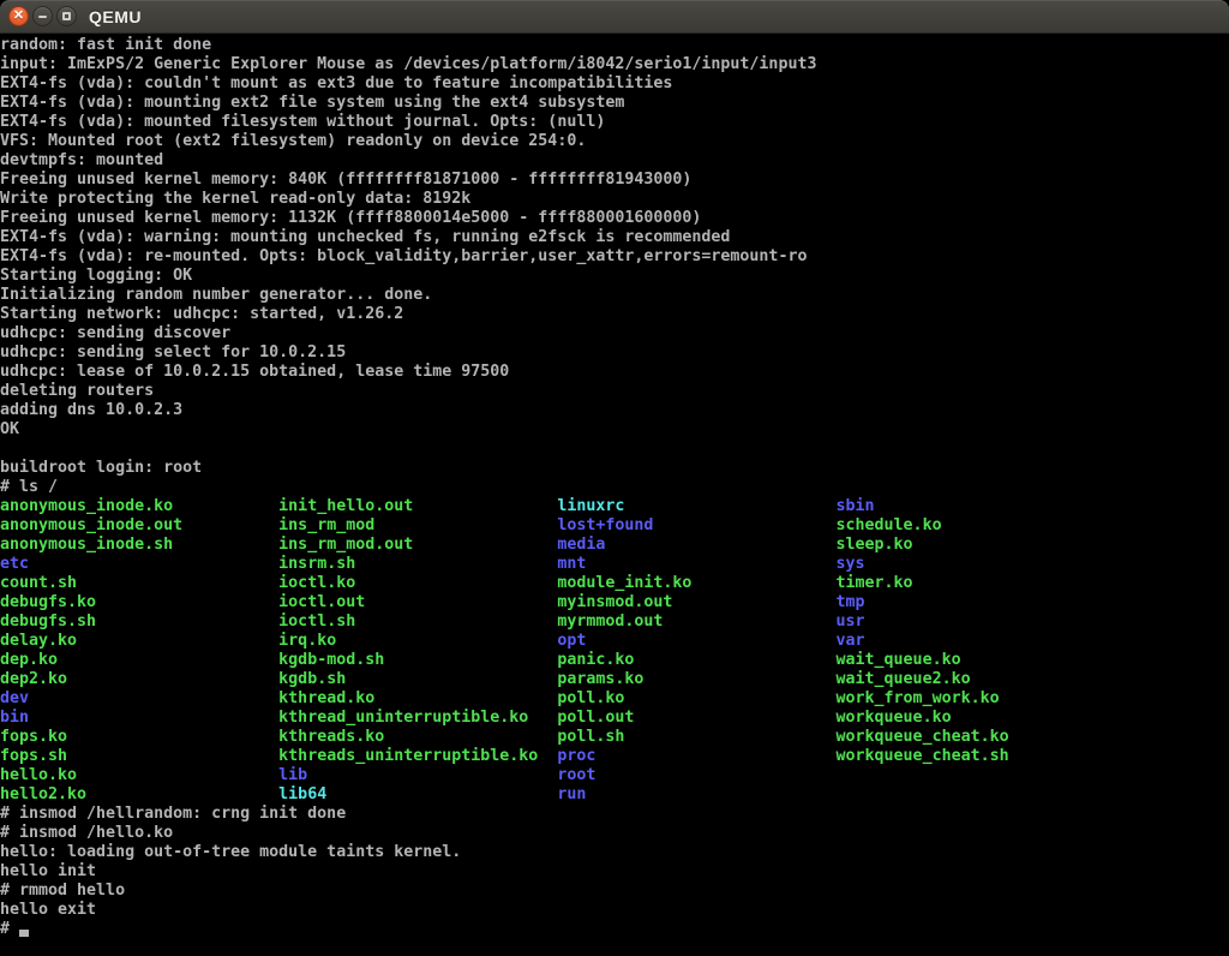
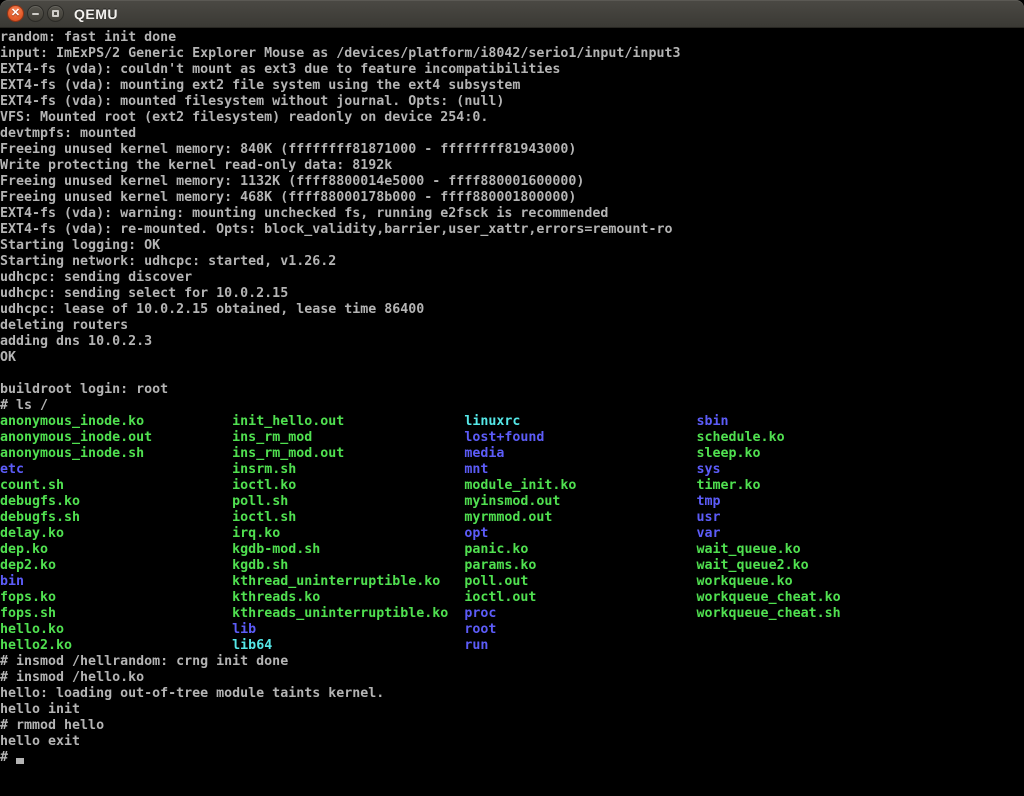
  ✕
  QEMU
  random: fast init done
  input: ImExPS/2 Generic Explorer Mouse as /devices/platform/i8042/serio1/input/input3
  EXT4-fs (vda): couldn't mount as ext3 due to feature incompatibilities
  EXT4-fs (vda): mounting ext2 file system using the ext4 subsystem
  EXT4-fs (vda): mounted filesystem without journal. Opts: (null)
  VFS: Mounted root (ext2 filesystem) readonly on device 254:0.
  devtmpfs: mounted
  Freeing unused kernel memory: 840K (ffffffff81871000 - ffffffff81943000)
  Write protecting the kernel read-only data: 8192k
  Freeing unused kernel memory: 1132K (ffff8800014e5000 - ffff880001600000)
+ Freeing unused kernel memory: 468K (ffff88000178b000 - ffff880001800000)
  EXT4-fs (vda): warning: mounting unchecked fs, running e2fsck is recommended
  EXT4-fs (vda): re-mounted. Opts: block_validity,barrier,user_xattr,errors=remount-ro
  Starting logging: OK
- Initializing random number generator... done.
  Starting network: udhcpc: started, v1.26.2
  udhcpc: sending discover
  udhcpc: sending select for 10.0.2.15
- udhcpc: lease of 10.0.2.15 obtained, lease time 97500
+ udhcpc: lease of 10.0.2.15 obtained, lease time 86400
  deleting routers
  adding dns 10.0.2.3
  OK
  buildroot login: root
  # ls /
  anonymous_inode.ko init_hello.out linuxrc sbin
  anonymous_inode.out ins_rm_mod lost+found schedule.ko
  anonymous_inode.sh ins_rm_mod.out media sleep.ko
  etc insrm.sh mnt sys
  count.sh ioctl.ko module_init.ko timer.ko
- debugfs.ko ioctl.out myinsmod.out tmp
+ debugfs.ko poll.sh myinsmod.out tmp
  debugfs.sh ioctl.sh myrmmod.out usr
  delay.ko irq.ko opt var
  dep.ko kgdb-mod.sh panic.ko wait_queue.ko
  dep2.ko kgdb.sh params.ko wait_queue2.ko
- dev kthread.ko poll.ko work_from_work.ko
  bin kthread_uninterruptible.ko poll.out workqueue.ko
- fops.ko kthreads.ko poll.sh workqueue_cheat.ko
+ fops.ko kthreads.ko ioctl.out workqueue_cheat.ko
  fops.sh kthreads_uninterruptible.ko proc workqueue_cheat.sh
  hello.ko lib root
  hello2.ko lib64 run
  # insmod /hellrandom: crng init done
  # insmod /hello.ko
  hello: loading out-of-tree module taints kernel.
  hello init
  # rmmod hello
  hello exit
  #
